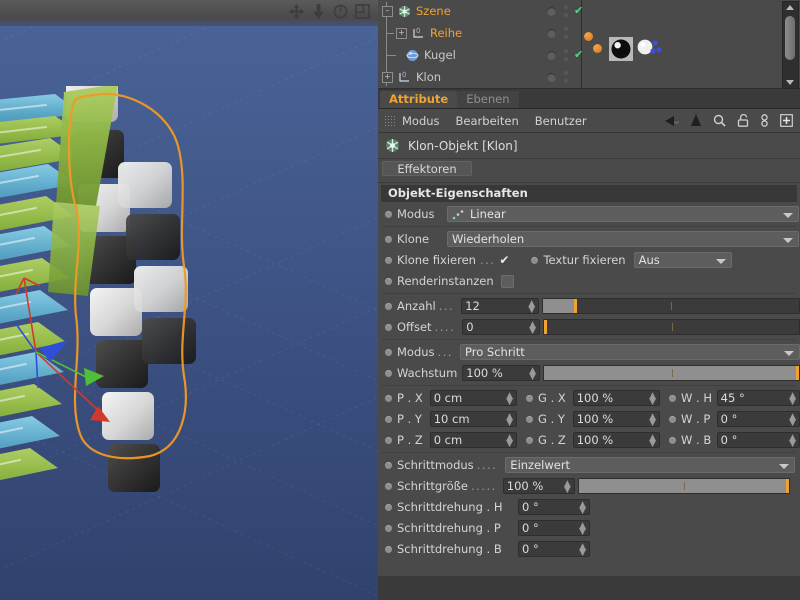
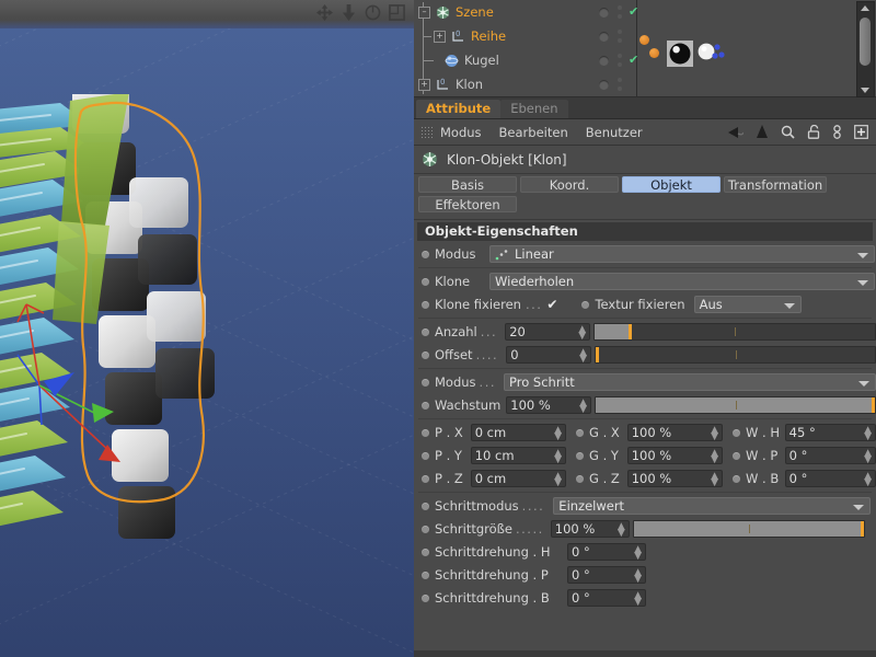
  –
  Szene
  +
  0
  Reihe
  Kugel
  +
  0
  Klon
  ✔
  ✔
  Attribute
  Ebenen
  Modus
  Bearbeiten
  Benutzer
  Klon-Objekt [Klon]
+ Basis
+ Koord.
+ Objekt
+ Transformation
  Effektoren
  Objekt-Eigenschaften
  Modus
  Linear
  Klone
  Wiederholen
  Klone fixieren
  ...
  ✔
  Textur fixieren
  Aus
- Renderinstanzen
  Anzahl
  ...
- 12
+ 20
  ▲
  ▼
  Offset
  ....
  0
  ▲
  ▼
  Modus
  ...
  Pro Schritt
  Wachstum
  100 %
  ▲
  ▼
  P . X
  0 cm
  ▲
  ▼
  G . X
  100 %
  ▲
  ▼
  W . H
  45 °
  ▲
  ▼
  P . Y
  10 cm
  ▲
  ▼
  G . Y
  100 %
  ▲
  ▼
  W . P
  0 °
  ▲
  ▼
  P . Z
  0 cm
  ▲
  ▼
  G . Z
  100 %
  ▲
  ▼
  W . B
  0 °
  ▲
  ▼
  Schrittmodus
  ....
  Einzelwert
  Schrittgröße
  .....
  100 %
  ▲
  ▼
  Schrittdrehung . H
  0 °
  ▲
  ▼
  Schrittdrehung . P
  0 °
  ▲
  ▼
  Schrittdrehung . B
  0 °
  ▲
  ▼
